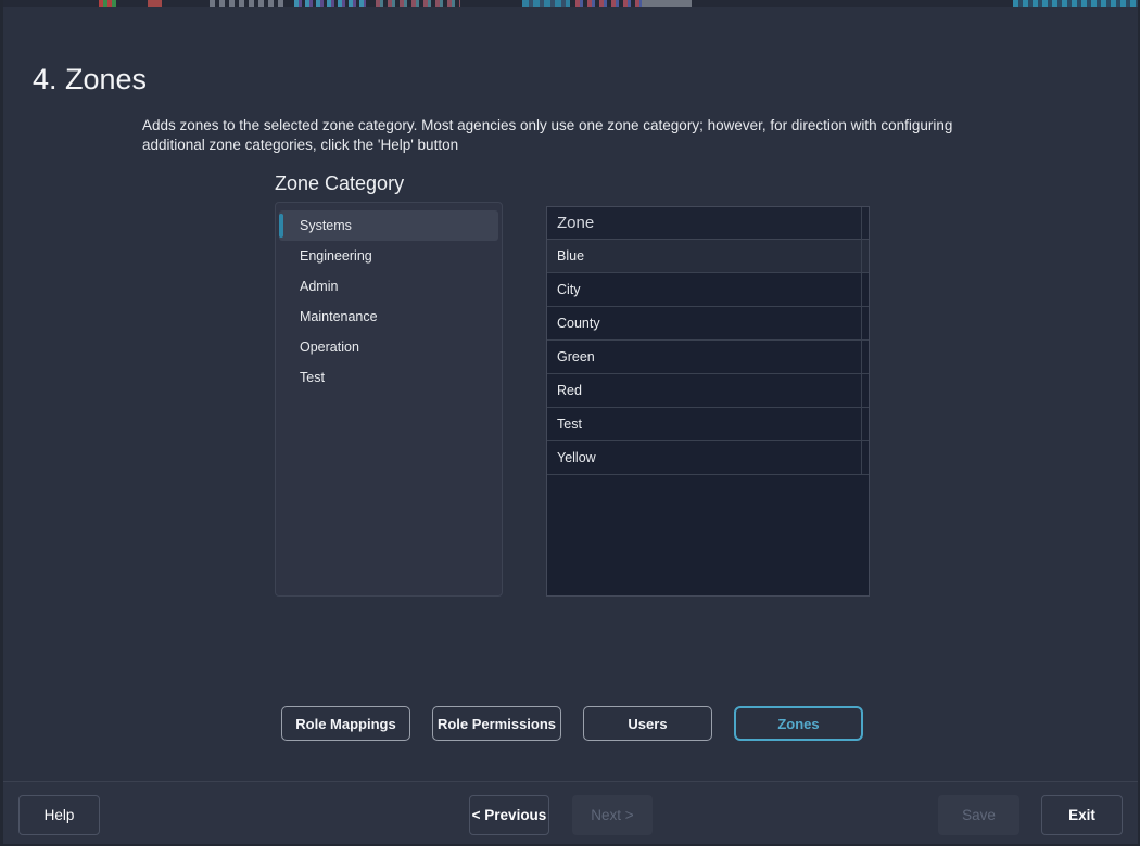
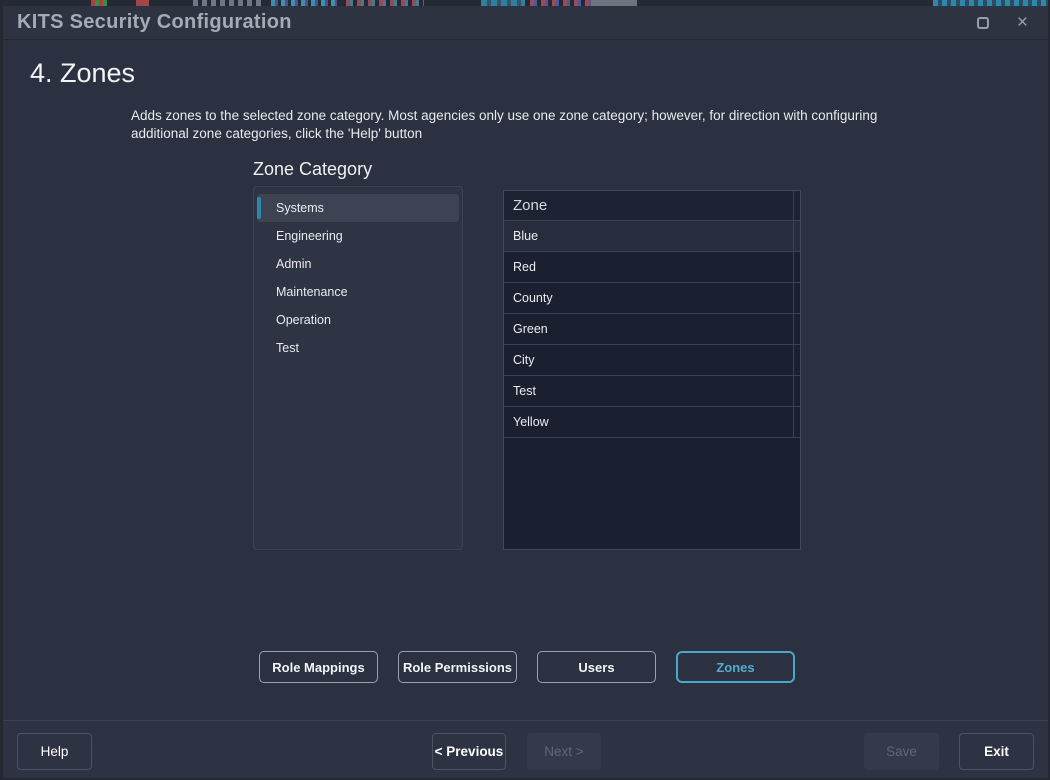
+ KITS Security Configuration
+ ×
  4. Zones
  Adds zones to the selected zone category. Most agencies only use one zone category; however, for direction with configuring
  additional zone categories, click the 'Help' button
  Zone Category
  Systems
  Engineering
  Admin
  Maintenance
  Operation
  Test
  Zone
  Blue
- City
+ Red
  County
  Green
- Red
+ City
  Test
  Yellow
  Role Mappings
  Role Permissions
  Users
  Zones
  Help
  < Previous
  Next >
  Save
  Exit
